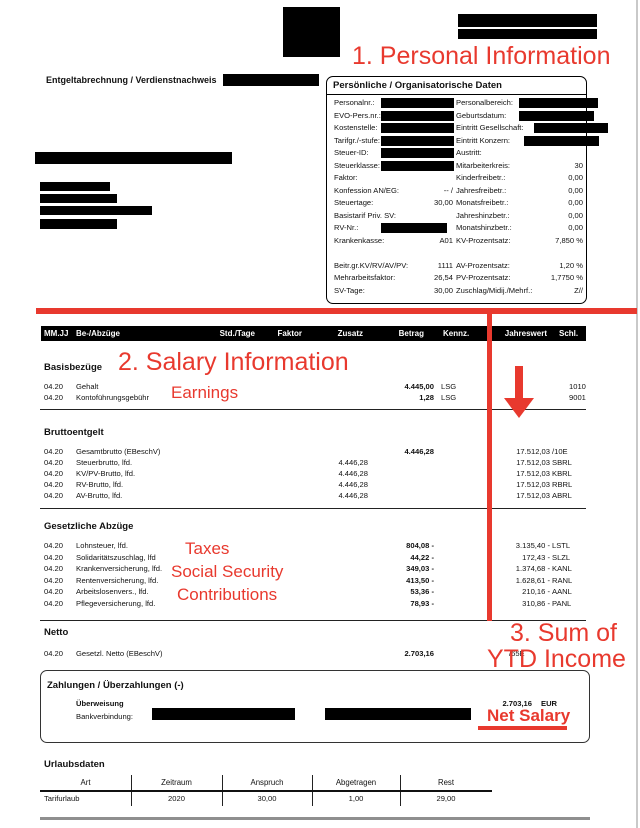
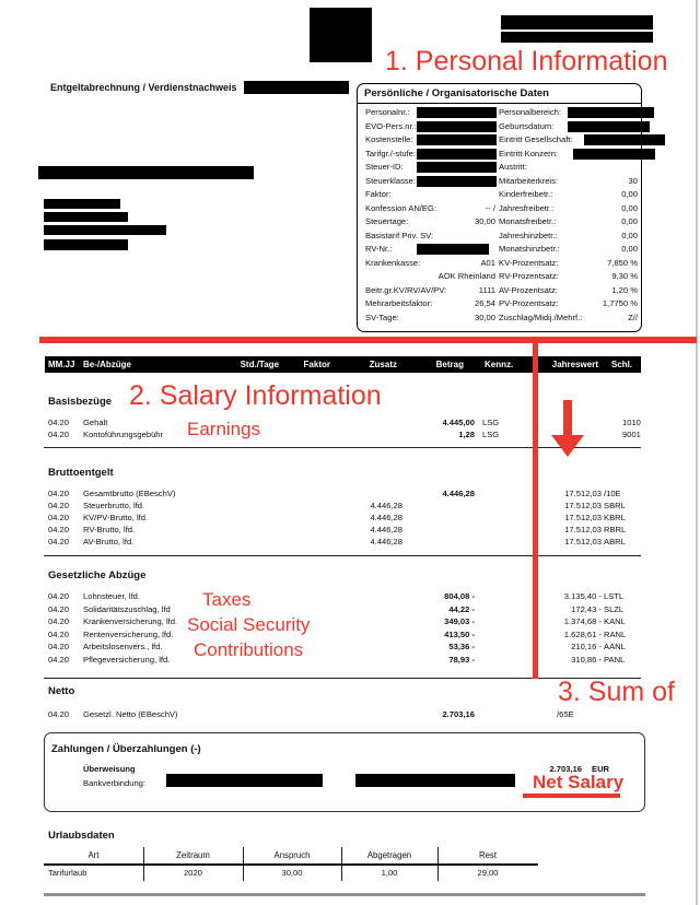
  1. Personal Information
  Entgeltabrechnung / Verdienstnachweis
  Persönliche / Organisatorische Daten
  Personalnr.:
  Personalbereich:
  EVO-Pers.nr.:
  Geburtsdatum:
  Kostenstelle:
  Eintritt Gesellschaft:
  Tarifgr./-stufe:
  Eintritt Konzern:
  Steuer-ID:
  Austritt:
  Steuerklasse:
  Mitarbeiterkreis:
  30
  Faktor:
  Kinderfreibetr.:
  0,00
  Konfession AN/EG:
  -- /
  Jahresfreibetr.:
  0,00
  Steuertage:
  30,00
  Monatsfreibetr.:
  0,00
  Basistarif Priv. SV:
  Jahreshinzbetr.:
  0,00
  RV-Nr.:
  Monatshinzbetr.:
  0,00
  Krankenkasse:
  A01
  KV-Prozentsatz:
  7,850 %
+ AOK Rheinland
+ RV-Prozentsatz:
+ 9,30 %
  Beitr.gr.KV/RV/AV/PV:
  1111
  AV-Prozentsatz:
  1,20 %
  Mehrarbeitsfaktor:
  26,54
  PV-Prozentsatz:
  1,7750 %
  SV-Tage:
  30,00
  Zuschlag/Midij./Mehrf.:
  Z//
  MM.JJ
  Be-/Abzüge
  Std./Tage
  Faktor
  Zusatz
  Betrag
  Kennz.
  Jahreswert
  Schl.
  2. Salary Information
  Basisbezüge
  04.20
  Gehalt
  4.445,00
  LSG
  1010
  04.20
  Kontoführungsgebühr
  1,28
  LSG
  9001
  Earnings
  Bruttoentgelt
  04.20
  Gesamtbrutto (EBeschV)
  4.446,28
  17.512,03
  /10E
  04.20
  Steuerbrutto, lfd.
  4.446,28
  17.512,03
  SBRL
  04.20
  KV/PV-Brutto, lfd.
  4.446,28
  17.512,03
  KBRL
  04.20
  RV-Brutto, lfd.
  4.446,28
  17.512,03
  RBRL
  04.20
  AV-Brutto, lfd.
  4.446,28
  17.512,03
  ABRL
  Gesetzliche Abzüge
  04.20
  Lohnsteuer, lfd.
  804,08 -
  3.135,40 -
  LSTL
  04.20
  Solidaritätszuschlag, lfd
  44,22 -
  172,43 -
  SLZL
  04.20
  Krankenversicherung, lfd.
  349,03 -
  1.374,68 -
  KANL
  04.20
  Rentenversicherung, lfd.
  413,50 -
  1.628,61 -
  RANL
  04.20
  Arbeitslosenvers., lfd.
  53,36 -
  210,16 -
  AANL
  04.20
  Pflegeversicherung, lfd.
  78,93 -
  310,86 -
  PANL
  Taxes
  Social Security
  Contributions
  Netto
  04.20
  Gesetzl. Netto (EBeschV)
  2.703,16
  /65E
  3. Sum of
- YTD Income
  Zahlungen / Überzahlungen (-)
  Überweisung
  2.703,16
  EUR
  Bankverbindung:
  Net Salary
  Urlaubsdaten
  Art
  Zeitraum
  Anspruch
  Abgetragen
  Rest
  Tarifurlaub
  2020
  30,00
  1,00
  29,00
